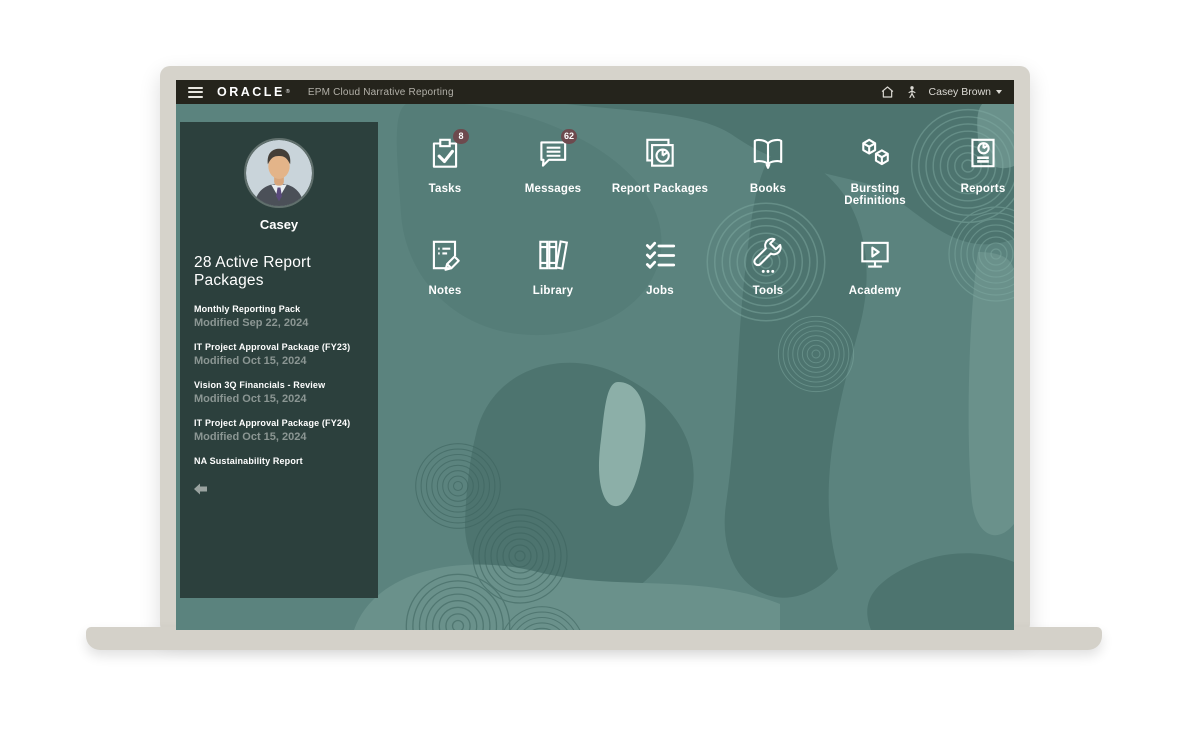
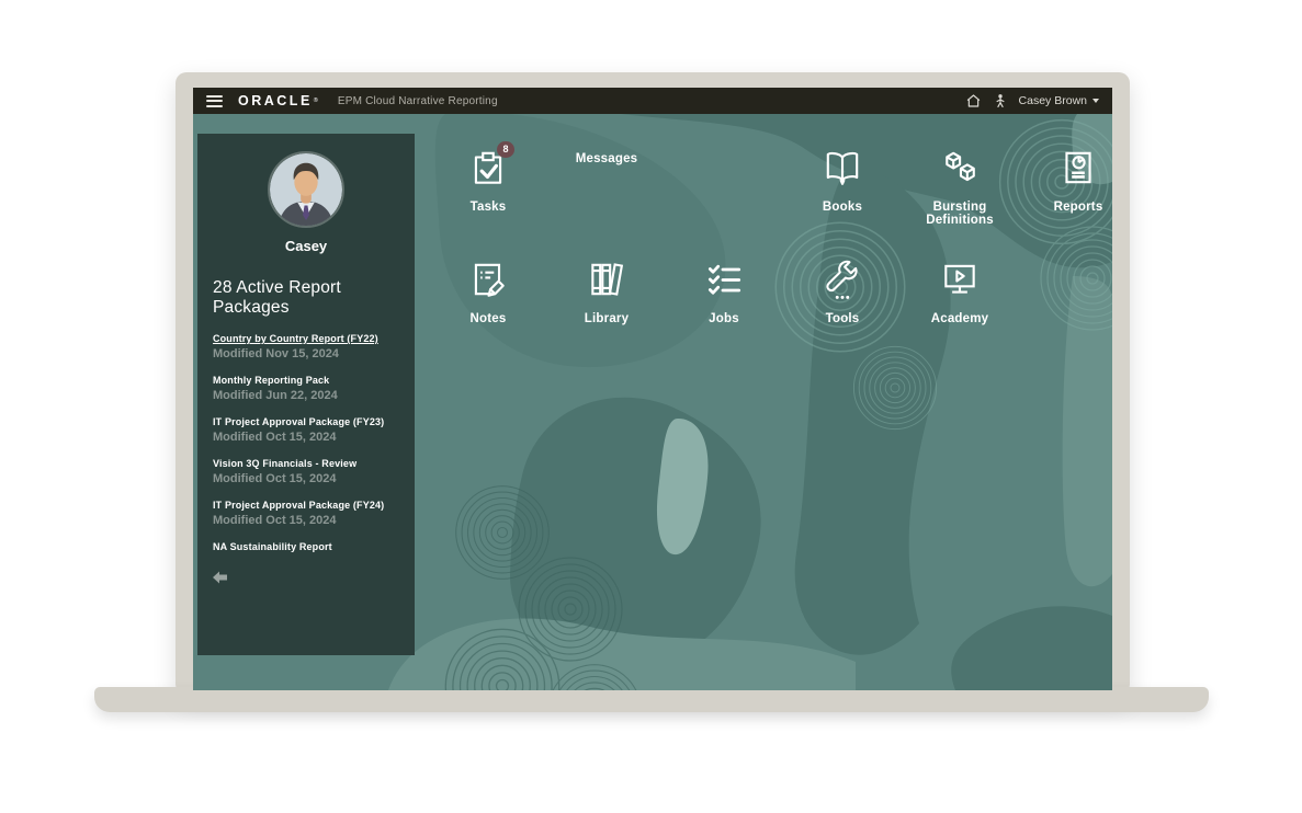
  ORACLE
  EPM Cloud Narrative Reporting
  Casey Brown
  Casey
  28 Active Report Packages
+ Country by Country Report (FY22)
+ Modified Nov 15, 2024
  Monthly Reporting Pack
- Modified Sep 22, 2024
+ Modified Jun 22, 2024
  IT Project Approval Package (FY23)
  Modified Oct 15, 2024
  Vision 3Q Financials - Review
  Modified Oct 15, 2024
  IT Project Approval Package (FY24)
  Modified Oct 15, 2024
  NA Sustainability Report
  8
  Tasks
- 62
  Messages
- Report Packages
  Books
  Bursting Definitions
  Reports
  Notes
  Library
  Jobs
  Tools
  Academy
